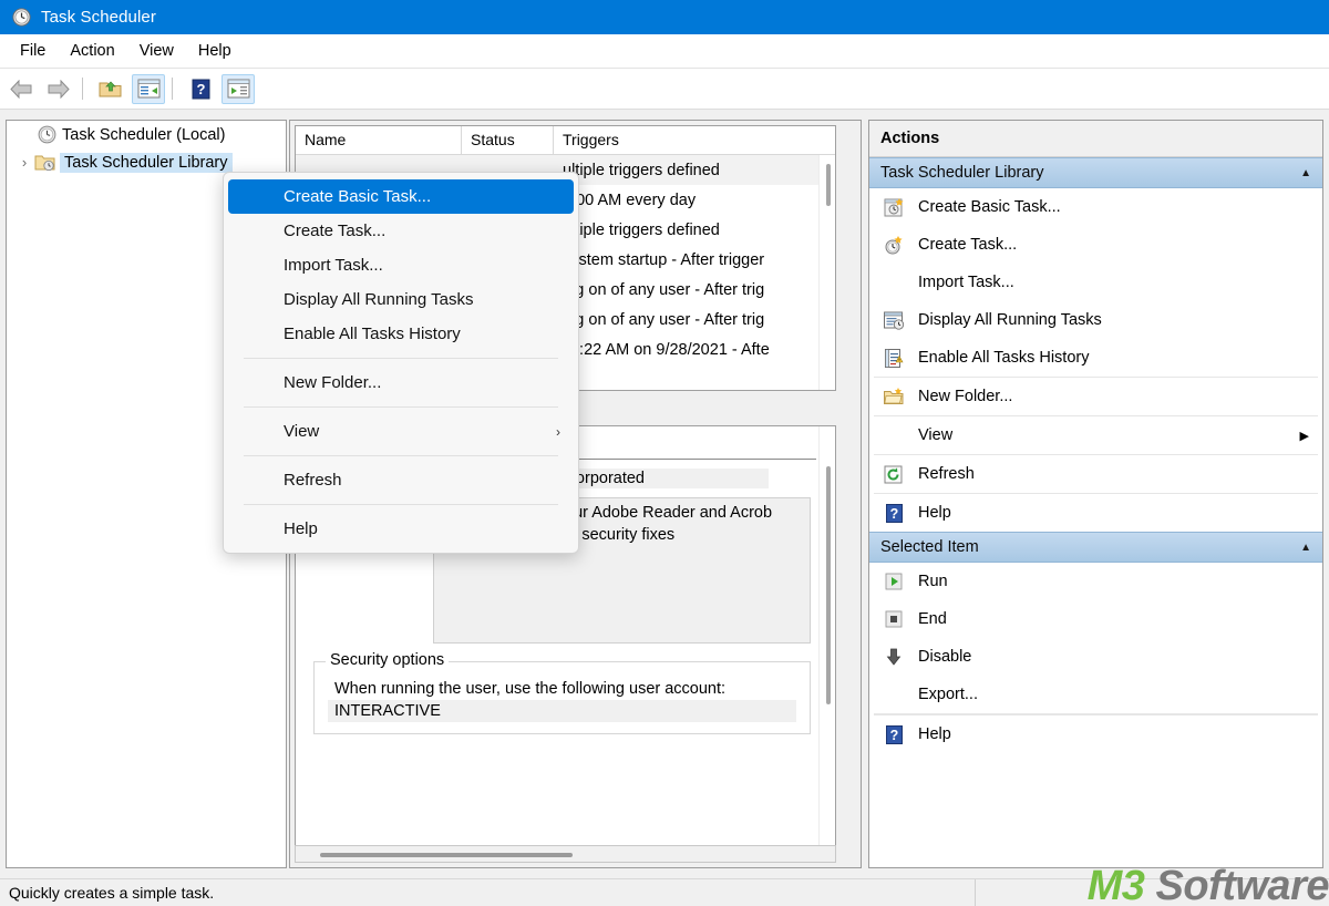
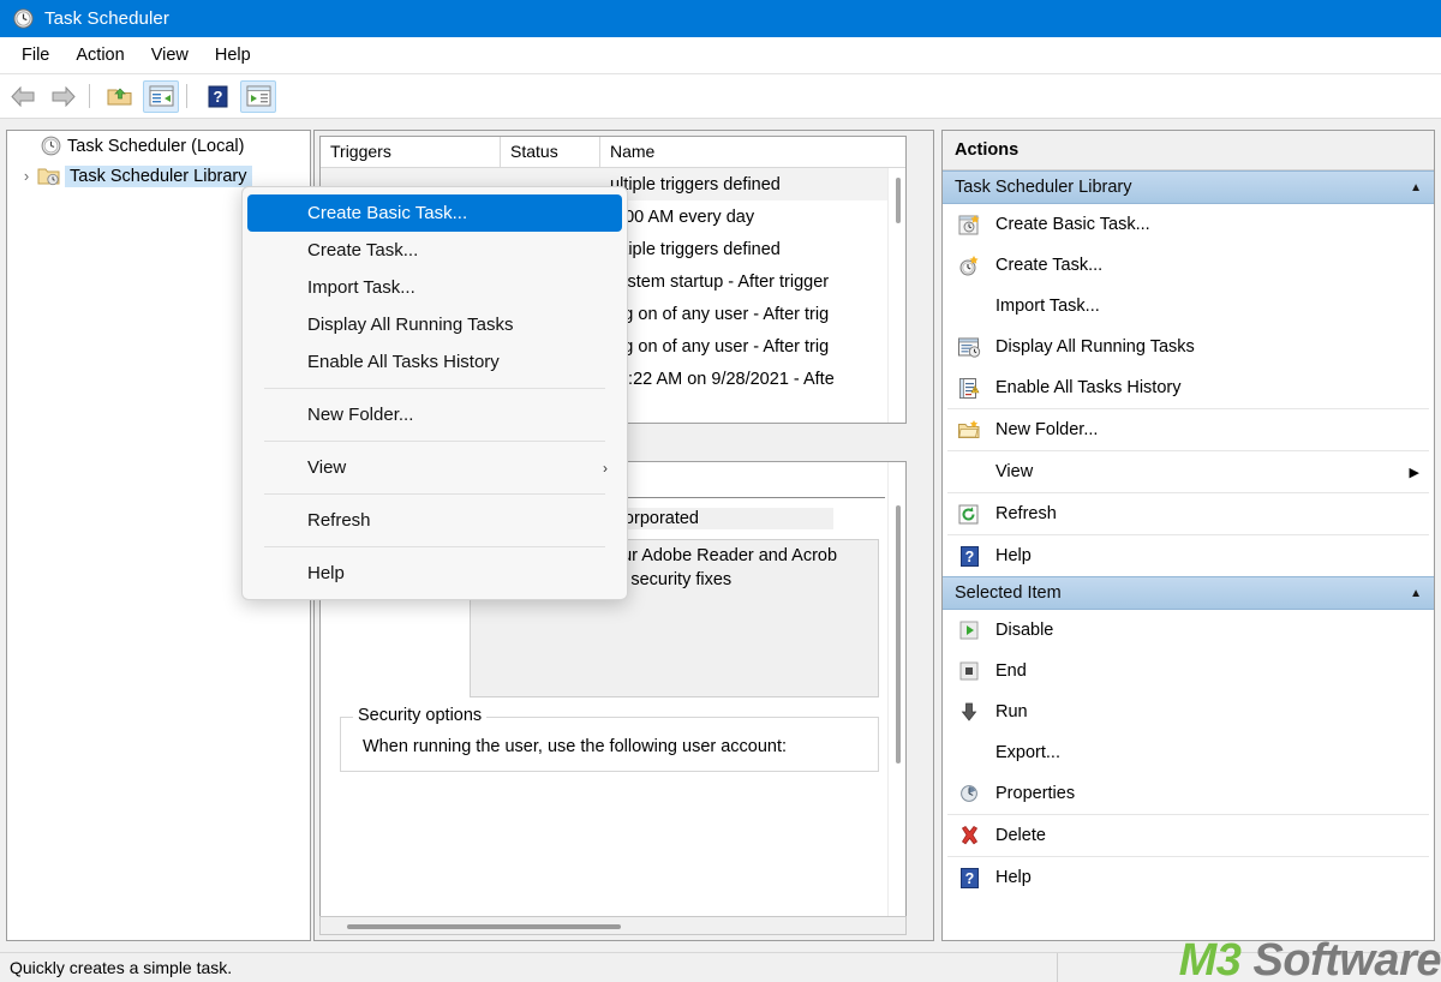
  Task Scheduler
  File
  Action
  View
  Help
  ?
  Task Scheduler (Local)
  ›
  Task Scheduler Library
- Name
+ Triggers
  Status
- Triggers
+ Name
  ultiple triggers defined
  00 AM every day
  iple triggers defined
  stem startup - After trigger
  g on of any user - After trig
  g on of any user - After trig
  :22 AM on 9/28/2021 - Afte
  Security options
  When running the user, use the following user account:
- INTERACTIVE
  Actions
  Task Scheduler Library
  ▲
  Create Basic Task...
  Create Task...
  Import Task...
  Display All Running Tasks
  Enable All Tasks History
  New Folder...
  View
  ▶
  Refresh
  ?
  Help
  Selected Item
  ▲
- Run
+ Disable
  End
- Disable
+ Run
  Export...
+ Properties
+ Delete
  ?
  Help
  Create Basic Task...
  Create Task...
  Import Task...
  Display All Running Tasks
  Enable All Tasks History
  New Folder...
  View
  ›
  Refresh
  Help
  Quickly creates a simple task.
  M3 Software
